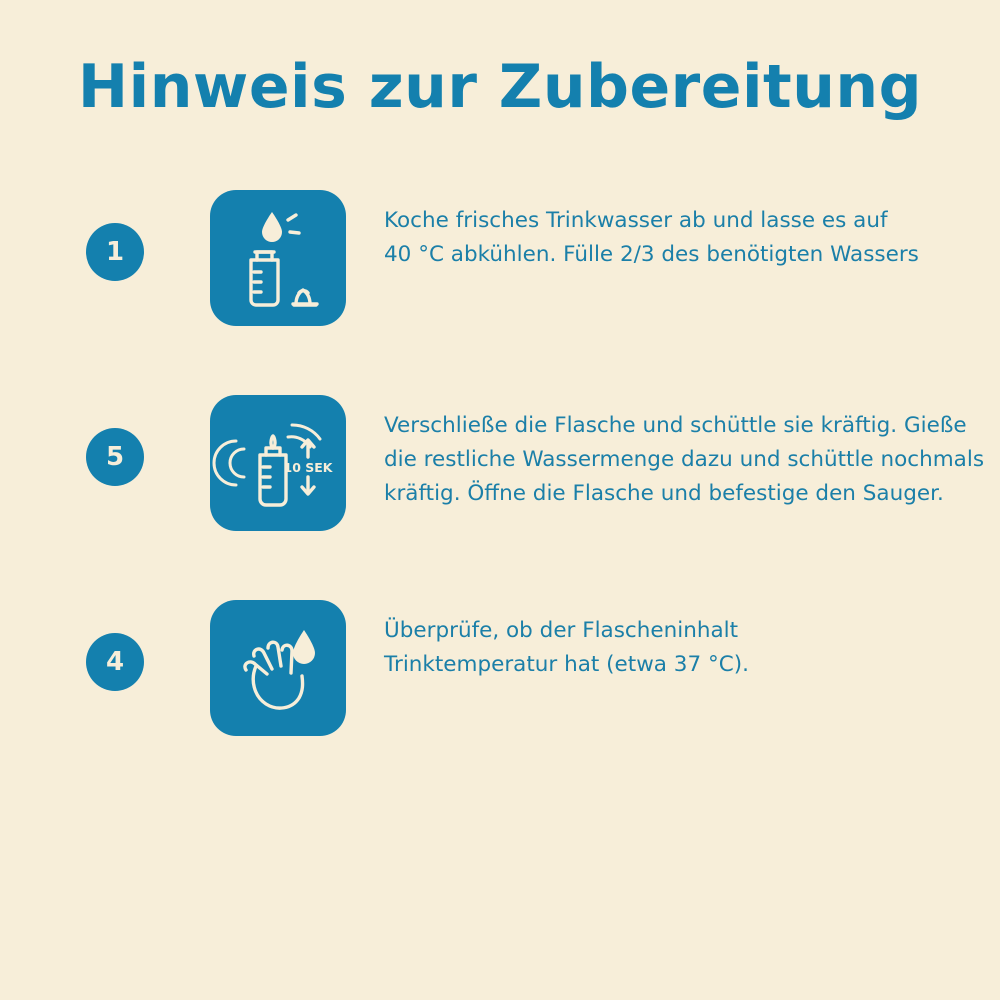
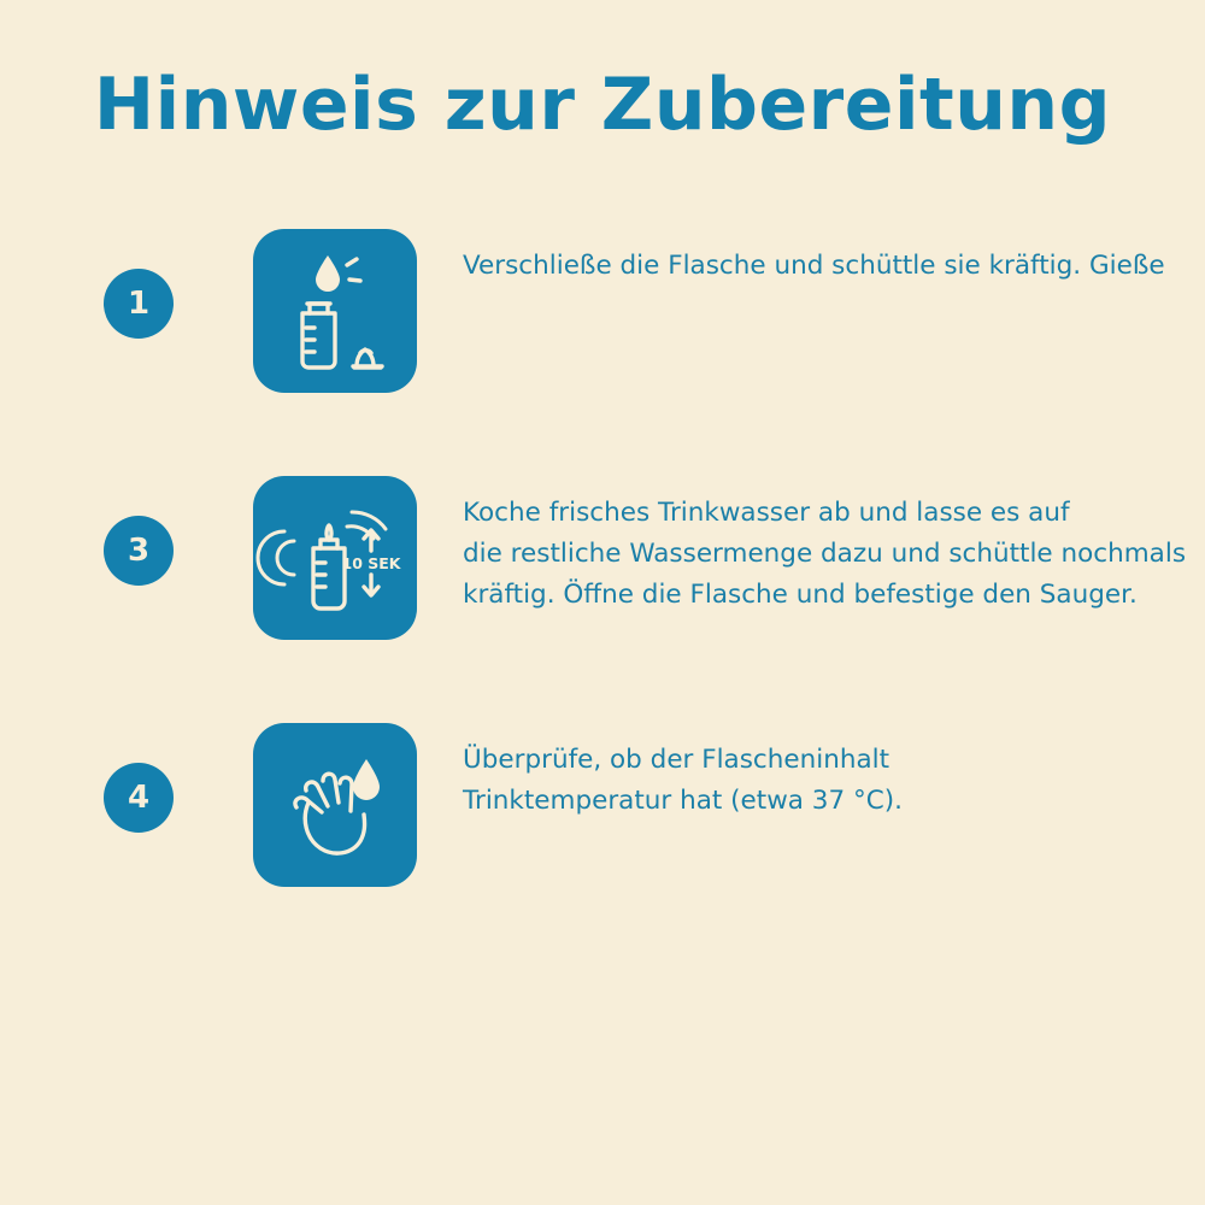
  Hinweis zur Zubereitung
  1
- Koche frisches Trinkwasser ab und lasse es auf
+ Verschließe die Flasche und schüttle sie kräftig. Gieße
- 40 °C abkühlen. Fülle 2/3 des benötigten Wassers
- 5
+ 3
  10 SEK
- Verschließe die Flasche und schüttle sie kräftig. Gieße
+ Koche frisches Trinkwasser ab und lasse es auf
  die restliche Wassermenge dazu und schüttle nochmals
  kräftig. Öffne die Flasche und befestige den Sauger.
  4
  Überprüfe, ob der Flascheninhalt
  Trinktemperatur hat (etwa 37 °C).
